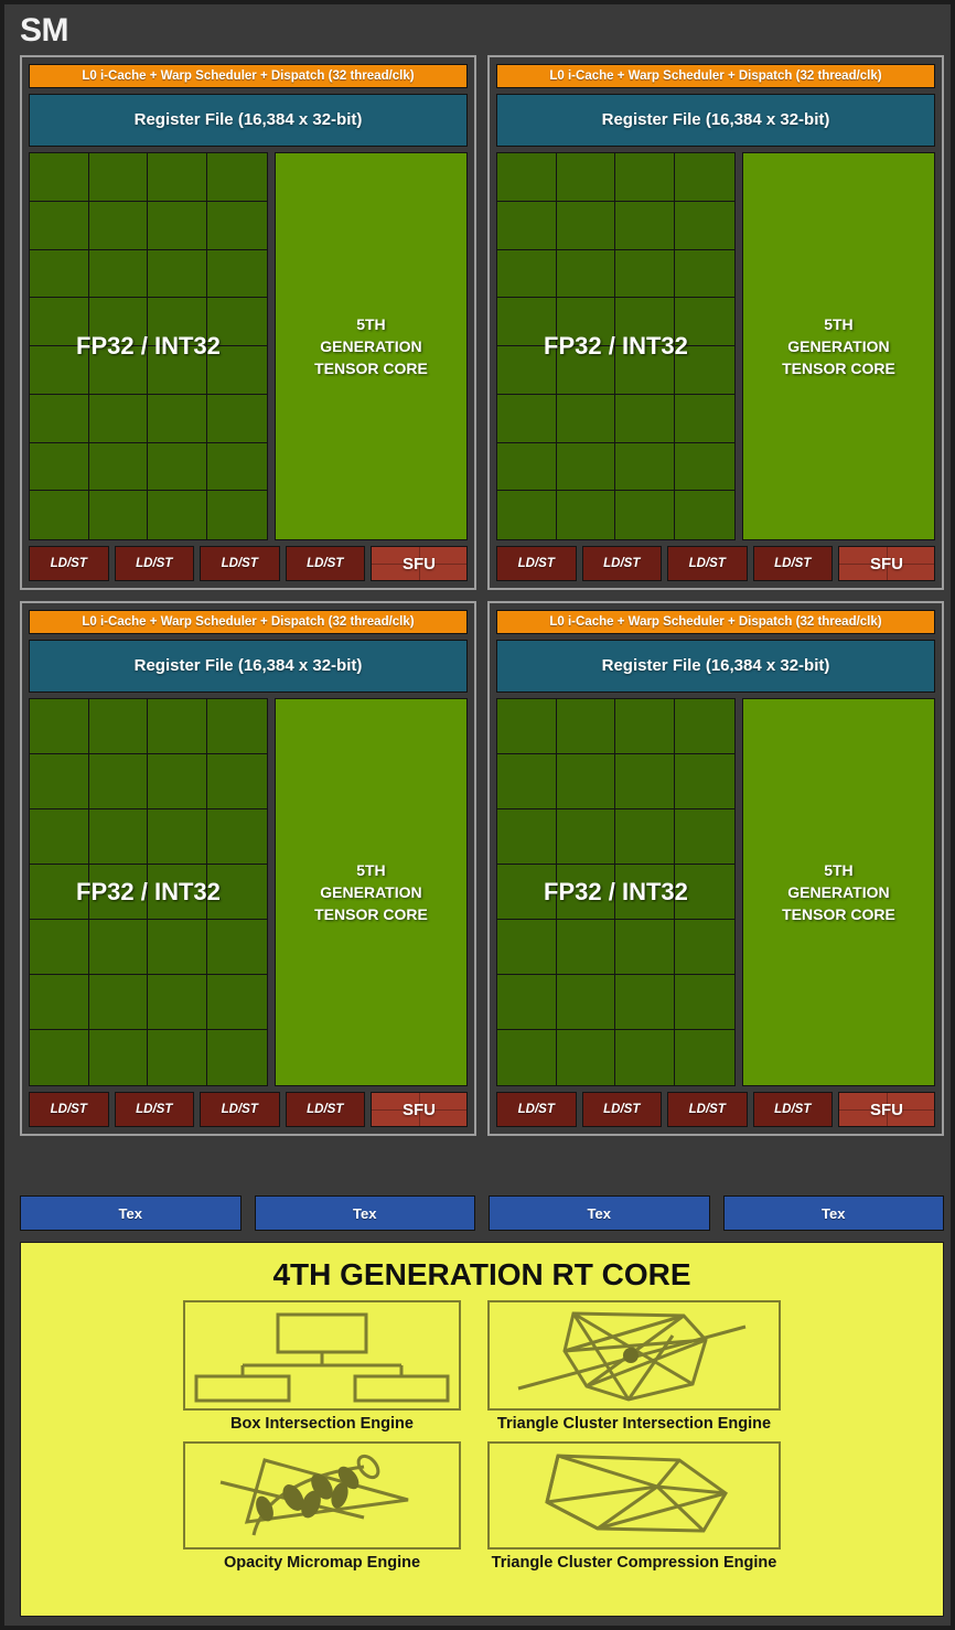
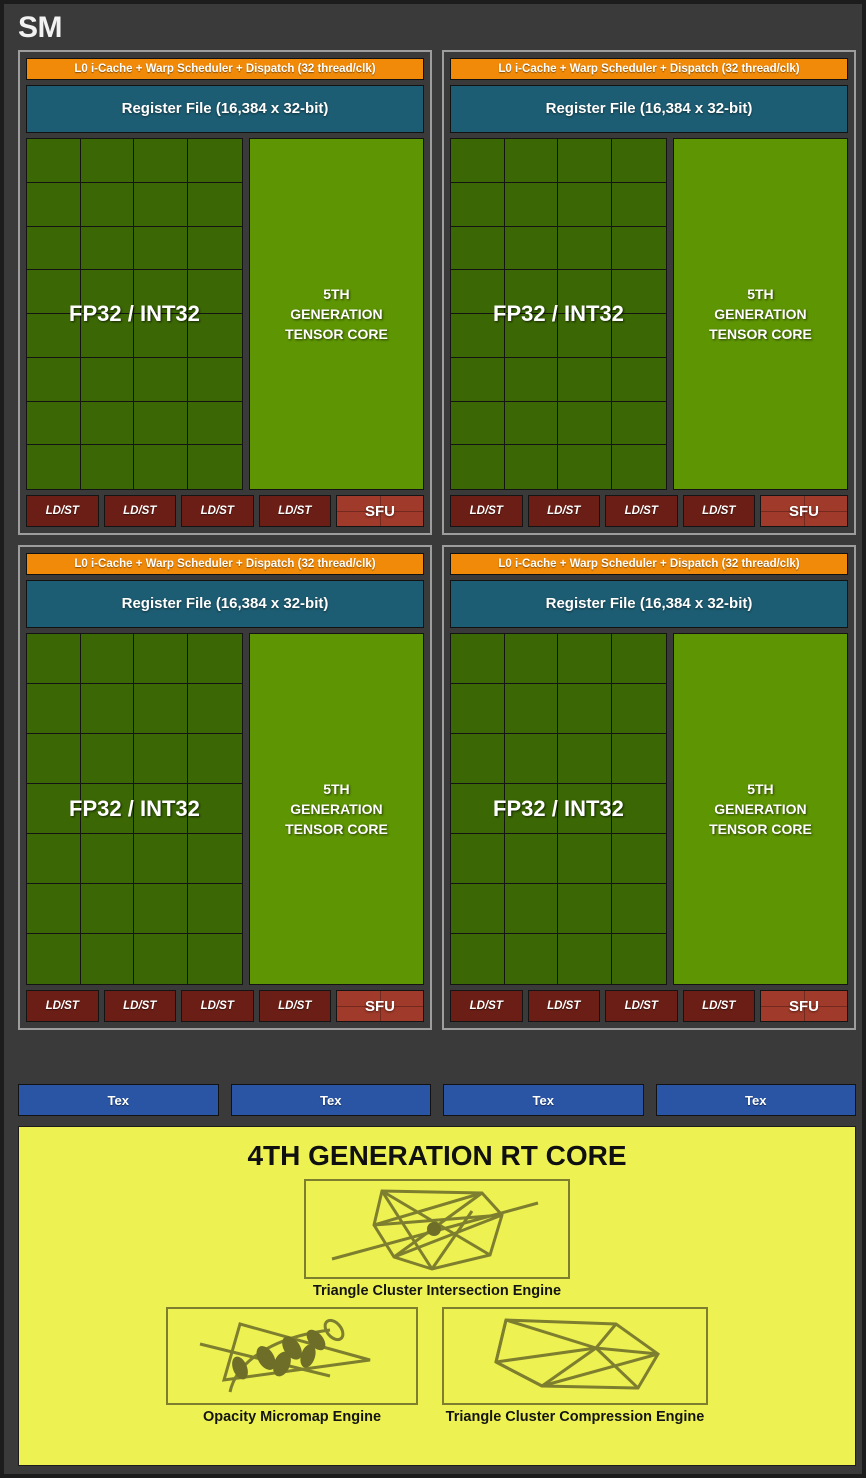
  SM
  L0 i-Cache + Warp Scheduler + Dispatch (32 thread/clk)
  Register File (16,384 x 32-bit)
  FP32 / INT32
  5TH
  GENERATION
  TENSOR CORE
  LD/ST
  LD/ST
  LD/ST
  LD/ST
  SFU
  L0 i-Cache + Warp Scheduler + Dispatch (32 thread/clk)
  Register File (16,384 x 32-bit)
  FP32 / INT32
  5TH
  GENERATION
  TENSOR CORE
  LD/ST
  LD/ST
  LD/ST
  LD/ST
  SFU
  L0 i-Cache + Warp Scheduler + Dispatch (32 thread/clk)
  Register File (16,384 x 32-bit)
  FP32 / INT32
  5TH
  GENERATION
  TENSOR CORE
  LD/ST
  LD/ST
  LD/ST
  LD/ST
  SFU
  L0 i-Cache + Warp Scheduler + Dispatch (32 thread/clk)
  Register File (16,384 x 32-bit)
  FP32 / INT32
  5TH
  GENERATION
  TENSOR CORE
  LD/ST
  LD/ST
  LD/ST
  LD/ST
  SFU
  Tex
  Tex
  Tex
  Tex
  4TH GENERATION RT CORE
- Box Intersection Engine
  Triangle Cluster Intersection Engine
  Opacity Micromap Engine
  Triangle Cluster Compression Engine
